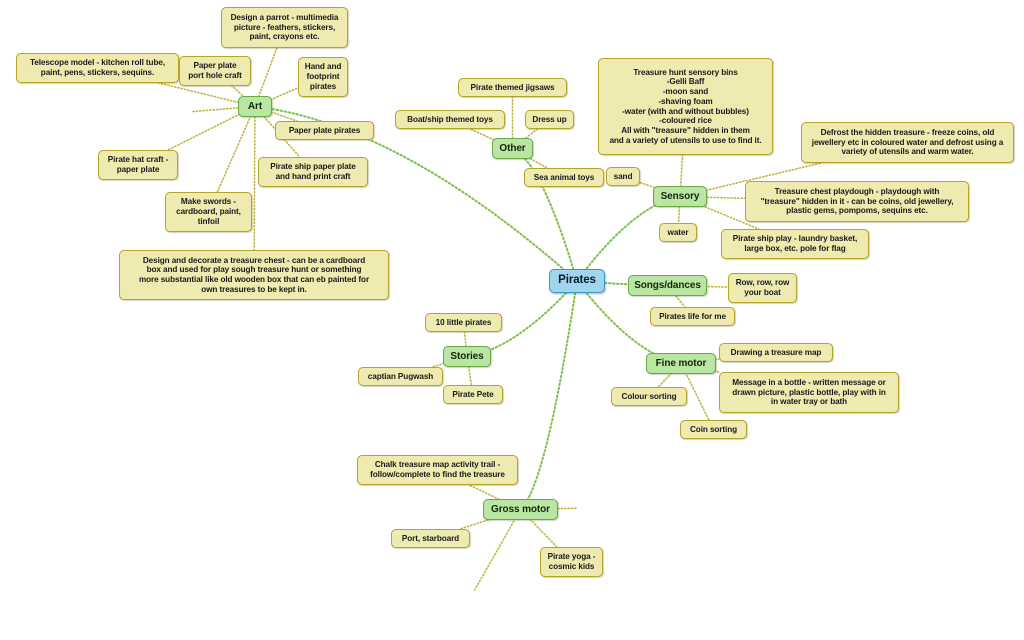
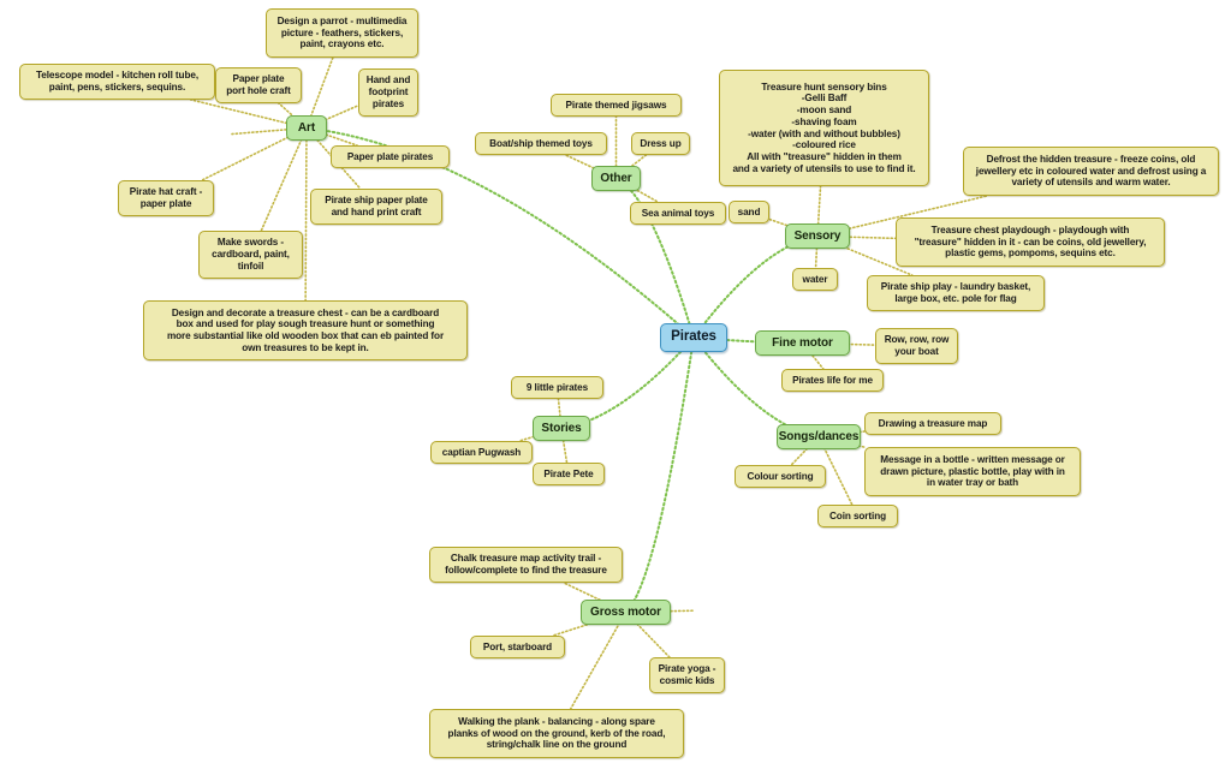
  Pirates
  Art
  Other
  Sensory
- Songs/dances
+ Fine motor
  Stories
- Fine motor
+ Songs/dances
  Gross motor
  Design a parrot - multimedia
  picture - feathers, stickers,
  paint, crayons etc.
  Telescope model - kitchen roll tube,
  paint, pens, stickers, sequins.
  Paper plate
  port hole craft
  Hand and
  footprint
  pirates
  Paper plate pirates
  Pirate hat craft -
  paper plate
  Pirate ship paper plate
  and hand print craft
  Make swords -
  cardboard, paint,
  tinfoil
  Design and decorate a treasure chest - can be a cardboard
  box and used for play sough treasure hunt or something
  more substantial like old wooden box that can eb painted for
  own treasures to be kept in.
  Pirate themed jigsaws
  Boat/ship themed toys
  Dress up
  Sea animal toys
  Treasure hunt sensory bins
  -Gelli Baff
  -moon sand
  -shaving foam
  -water (with and without bubbles)
  -coloured rice
  All with "treasure" hidden in them
  and a variety of utensils to use to find it.
  Defrost the hidden treasure - freeze coins, old
  jewellery etc in coloured water and defrost using a
  variety of utensils and warm water.
  sand
  Treasure chest playdough - playdough with
  "treasure" hidden in it - can be coins, old jewellery,
  plastic gems, pompoms, sequins etc.
  Pirate ship play - laundry basket,
  large box, etc. pole for flag
  water
  Row, row, row
  your boat
  Pirates life for me
- 10 little pirates
+ 9 little pirates
  captian Pugwash
  Pirate Pete
  Drawing a treasure map
  Message in a bottle - written message or
  drawn picture, plastic bottle, play with in
  in water tray or bath
  Colour sorting
  Coin sorting
  Chalk treasure map activity trail -
  follow/complete to find the treasure
  Port, starboard
  Pirate yoga -
  cosmic kids
+ Walking the plank - balancing - along spare
+ planks of wood on the ground, kerb of the road,
+ string/chalk line on the ground
